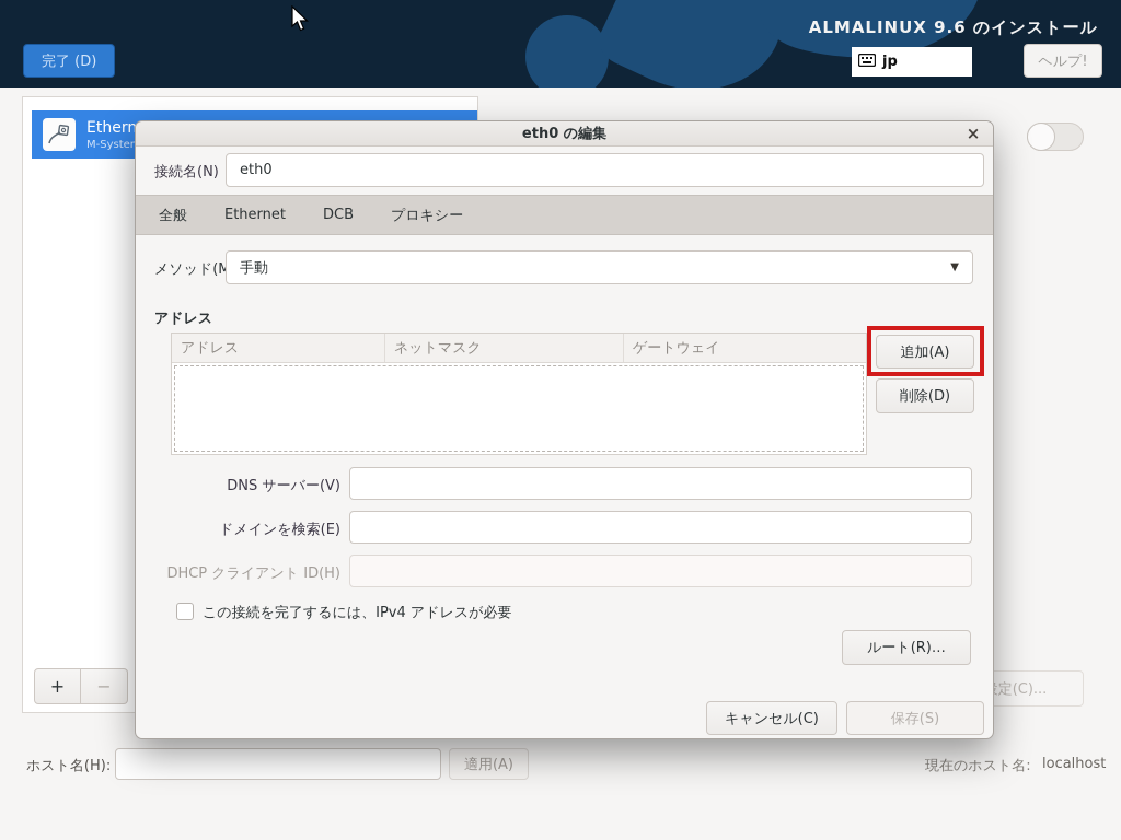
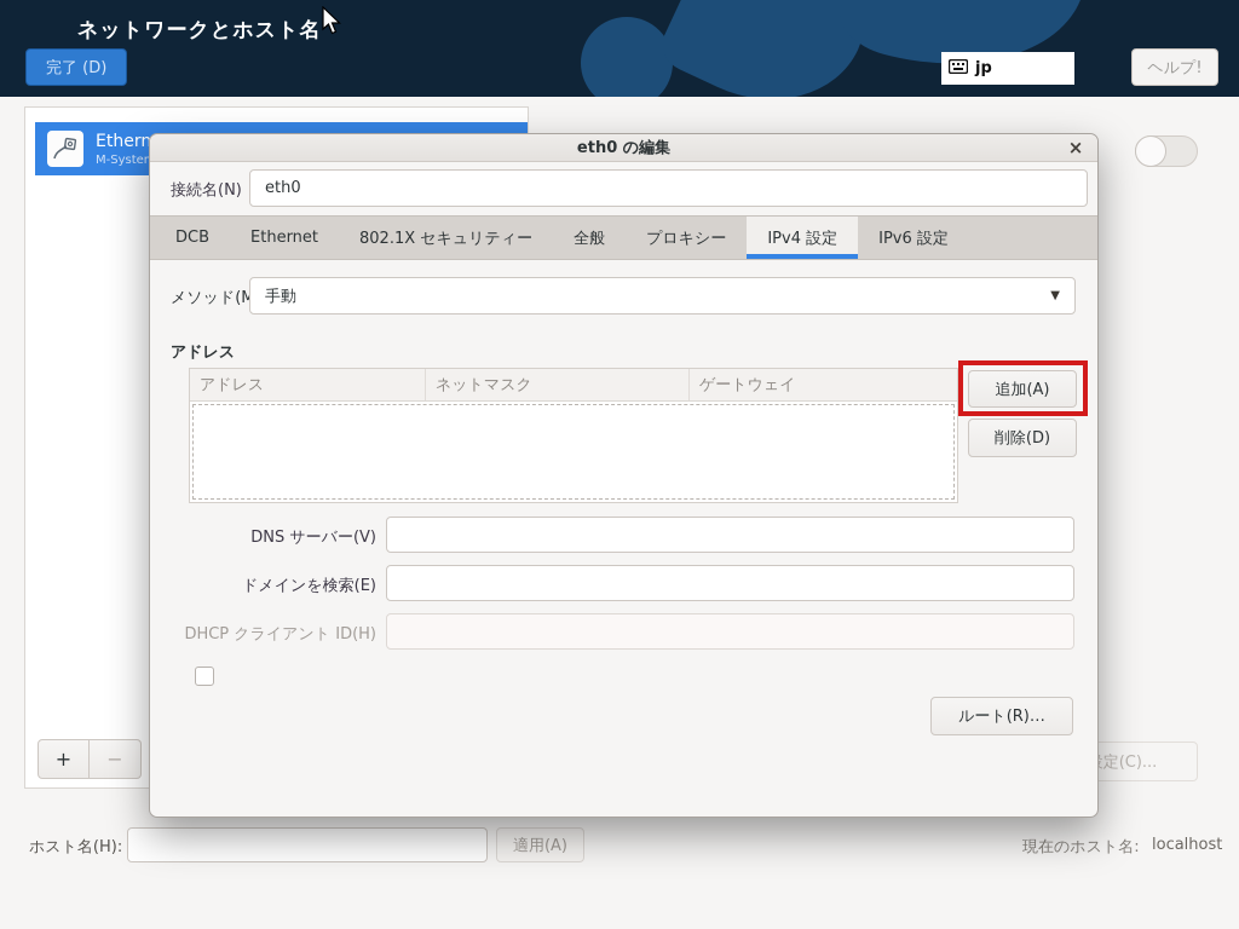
+ ネットワークとホスト名
  完了 (D)
- ALMALINUX 9.6 のインストール
  jp
  ヘルプ!
  Ethern
  M-Syste
  +
  −
  定(C)...
  ホスト名(H):
  適用(A)
  現在のホスト名:
  localhost
  eth0 の編集
  ×
  接続名(N)
  eth0
- 全般
+ DCB
  Ethernet
+ 802.1X セキュリティー
- DCB
+ 全般
  プロキシー
+ IPv4 設定
+ IPv6 設定
  メソッド(M
  手動
  ▼
  アドレス
  アドレス
  ネットマスク
  ゲートウェイ
  追加(A)
  削除(D)
  DNS サーバー(V)
  ドメインを検索(E)
  DHCP クライアント ID(H)
- この接続を完了するには、IPv4 アドレスが必要
  ルート(R)…
- キャンセル(C)
- 保存(S)
